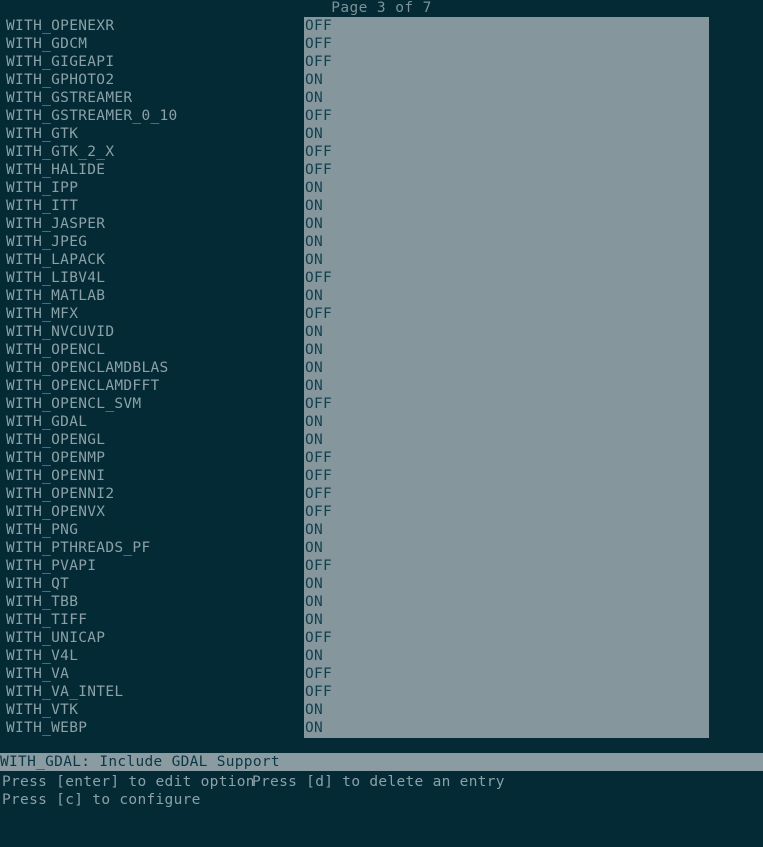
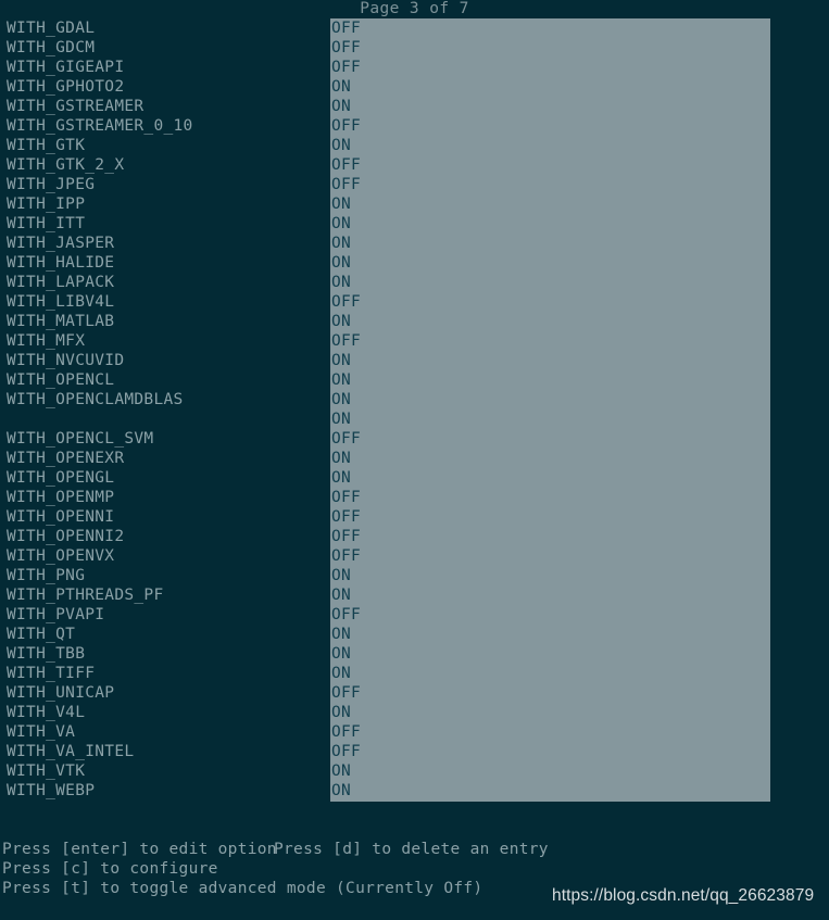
  Page 3 of 7
- WITH_OPENEXR
+ WITH_GDAL
  OFF
  WITH_GDCM
  OFF
  WITH_GIGEAPI
  OFF
  WITH_GPHOTO2
  ON
  WITH_GSTREAMER
  ON
  WITH_GSTREAMER_0_10
  OFF
  WITH_GTK
  ON
  WITH_GTK_2_X
  OFF
- WITH_HALIDE
+ WITH_JPEG
  OFF
  WITH_IPP
  ON
  WITH_ITT
  ON
  WITH_JASPER
  ON
- WITH_JPEG
+ WITH_HALIDE
  ON
  WITH_LAPACK
  ON
  WITH_LIBV4L
  OFF
  WITH_MATLAB
  ON
  WITH_MFX
  OFF
  WITH_NVCUVID
  ON
  WITH_OPENCL
  ON
  WITH_OPENCLAMDBLAS
  ON
- WITH_OPENCLAMDFFT
  ON
  WITH_OPENCL_SVM
  OFF
- WITH_GDAL
+ WITH_OPENEXR
  ON
  WITH_OPENGL
  ON
  WITH_OPENMP
  OFF
  WITH_OPENNI
  OFF
  WITH_OPENNI2
  OFF
  WITH_OPENVX
  OFF
  WITH_PNG
  ON
  WITH_PTHREADS_PF
  ON
  WITH_PVAPI
  OFF
  WITH_QT
  ON
  WITH_TBB
  ON
  WITH_TIFF
  ON
  WITH_UNICAP
  OFF
  WITH_V4L
  ON
  WITH_VA
  OFF
  WITH_VA_INTEL
  OFF
  WITH_VTK
  ON
  WITH_WEBP
  ON
- WITH_GDAL: Include GDAL Support
  Press [enter] to edit option
  Press [d] to delete an entry
  Press [c] to configure
+ Press [t] to toggle advanced mode (Currently Off)
+ https://blog.csdn.net/qq_26623879
